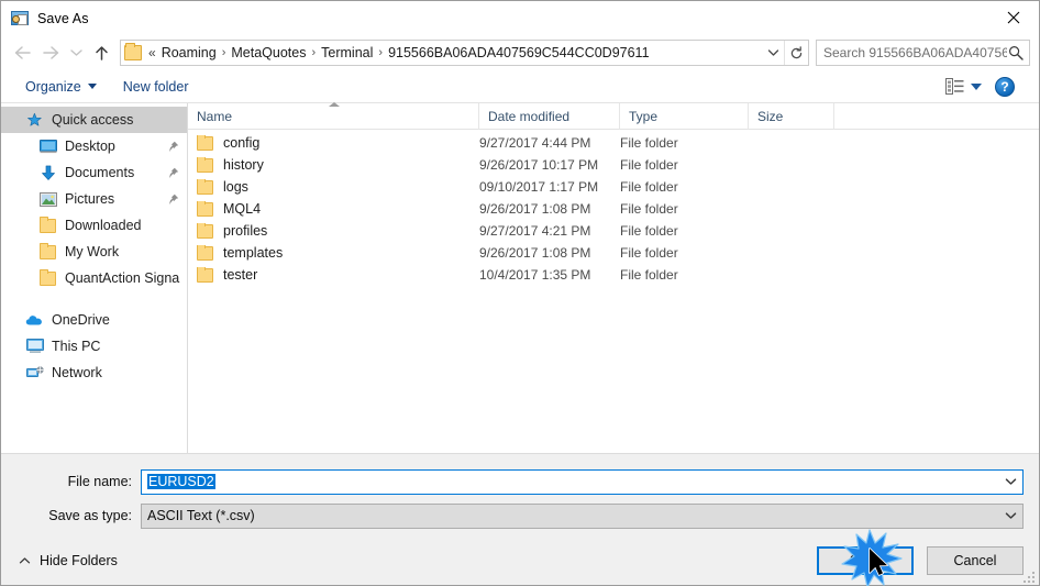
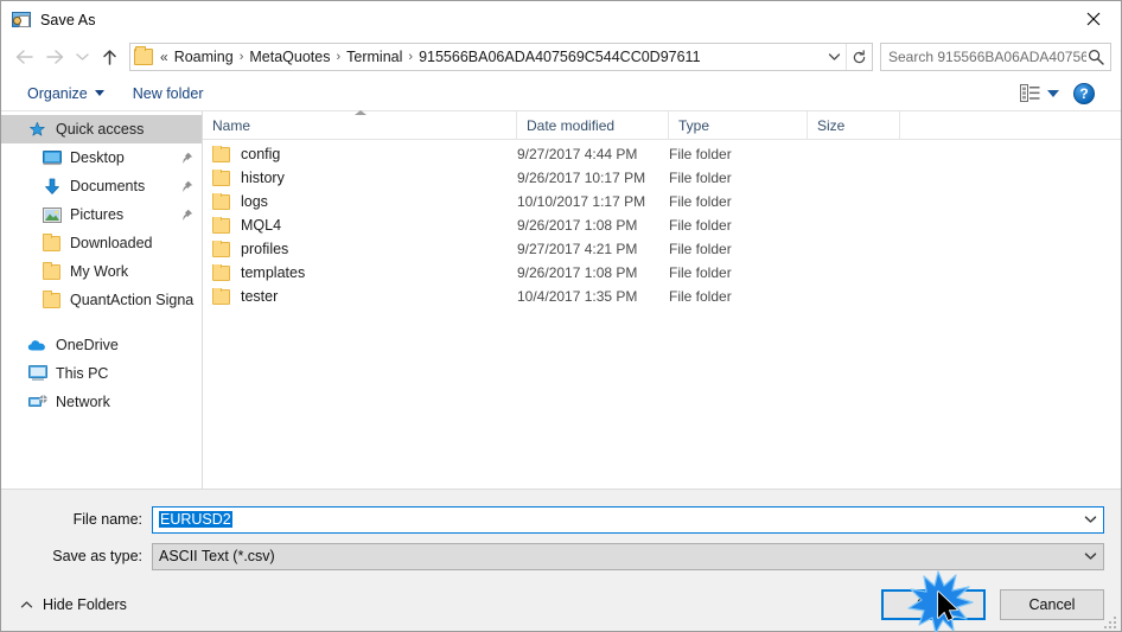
  Save As
  «
  Roaming
  ›
  MetaQuotes
  ›
  Terminal
  ›
  915566BA06ADA407569C544CC0D97611
  Search 915566BA06ADA40756
  Organize
  New folder
  ?
  Quick access
  Desktop
  Documents
  Pictures
  Downloaded
  My Work
  QuantAction Signa
  OneDrive
  This PC
  Network
  Name
  Date modified
  Type
  Size
  config
  9/27/2017 4:44 PM
  File folder
  history
  9/26/2017 10:17 PM
  File folder
  logs
- 09/10/2017 1:17 PM
+ 10/10/2017 1:17 PM
  File folder
  MQL4
  9/26/2017 1:08 PM
  File folder
  profiles
  9/27/2017 4:21 PM
  File folder
  templates
  9/26/2017 1:08 PM
  File folder
  tester
  10/4/2017 1:35 PM
  File folder
  File name:
  EURUSD2
  Save as type:
  ASCII Text (*.csv)
  Hide Folders
  Cancel
